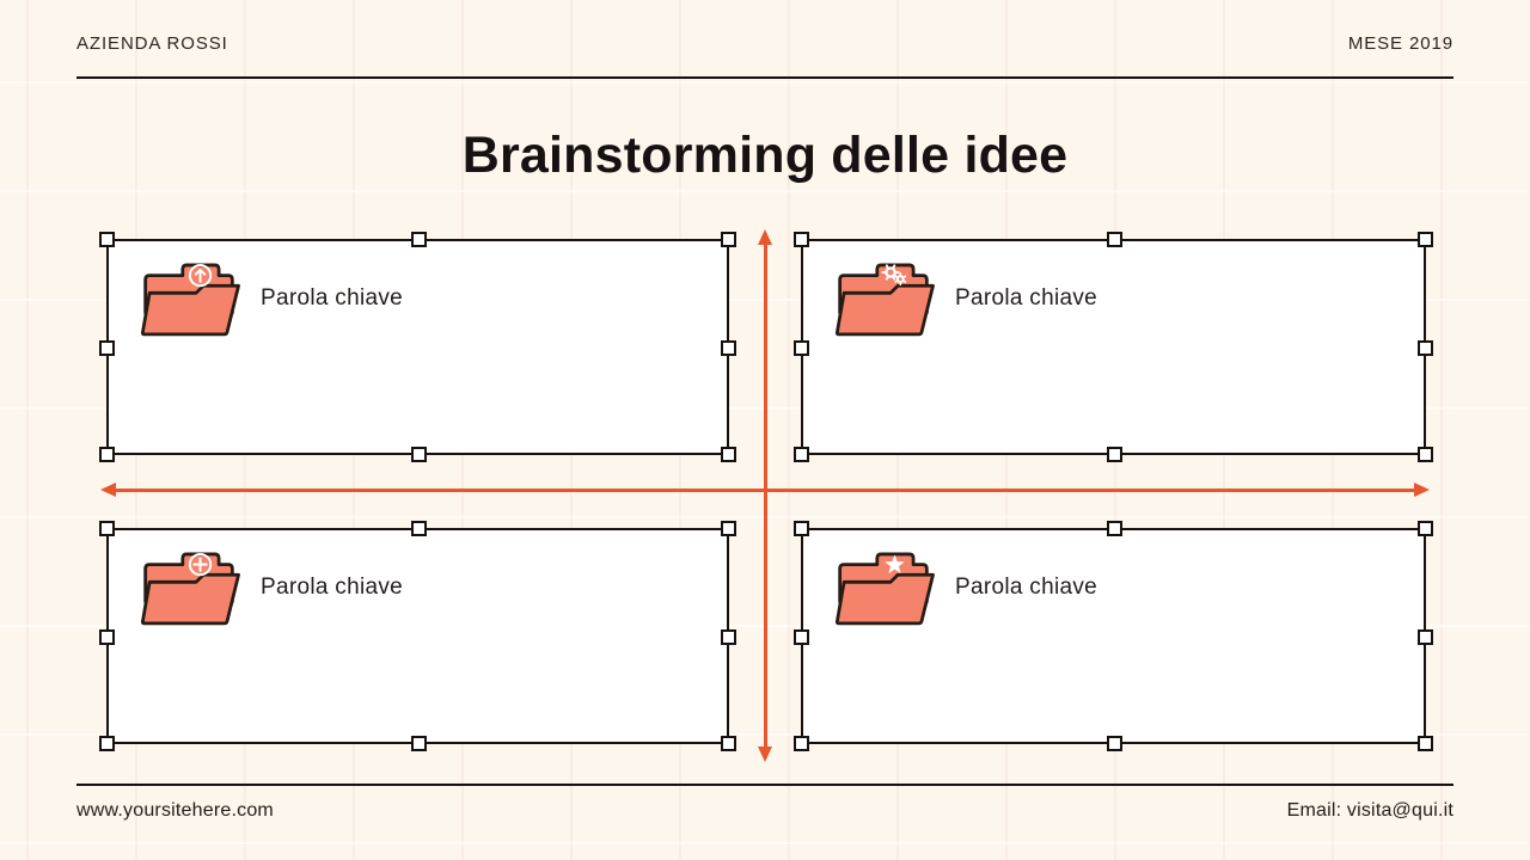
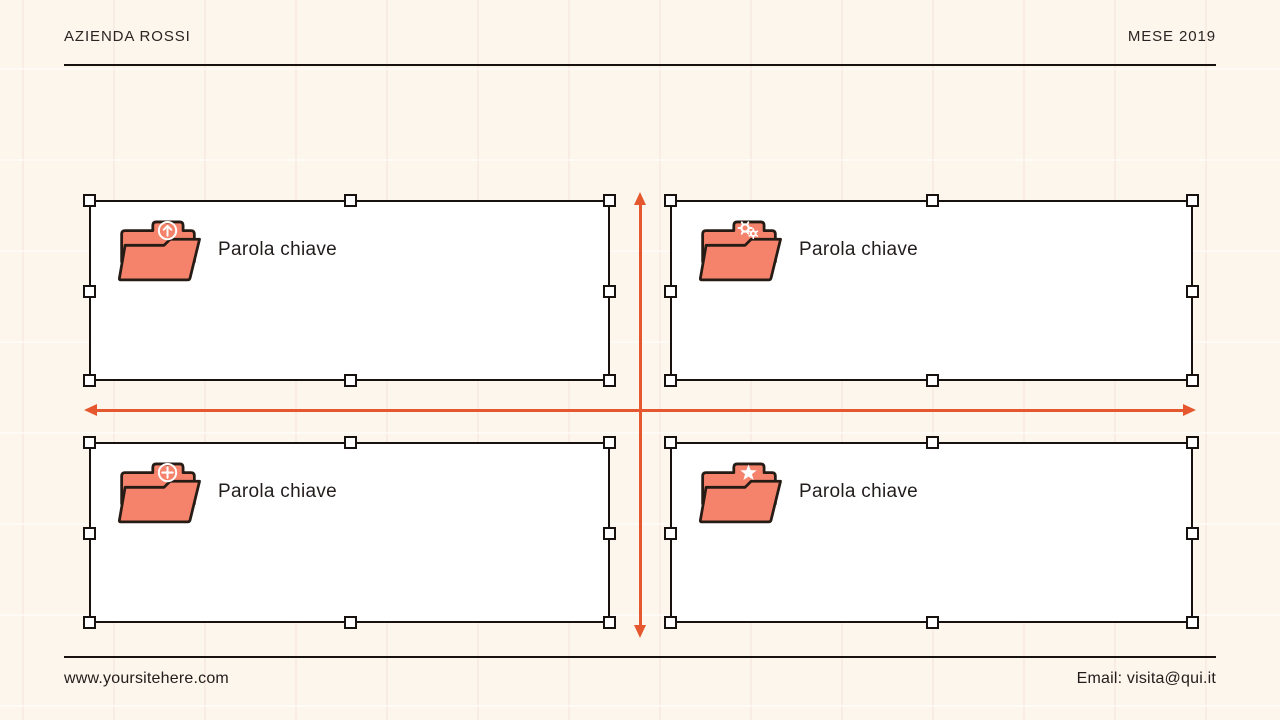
  AZIENDA ROSSI
  MESE 2019
- Brainstorming delle idee
  Parola chiave
  Parola chiave
  Parola chiave
  Parola chiave
  www.yoursitehere.com
  Email: visita@qui.it
